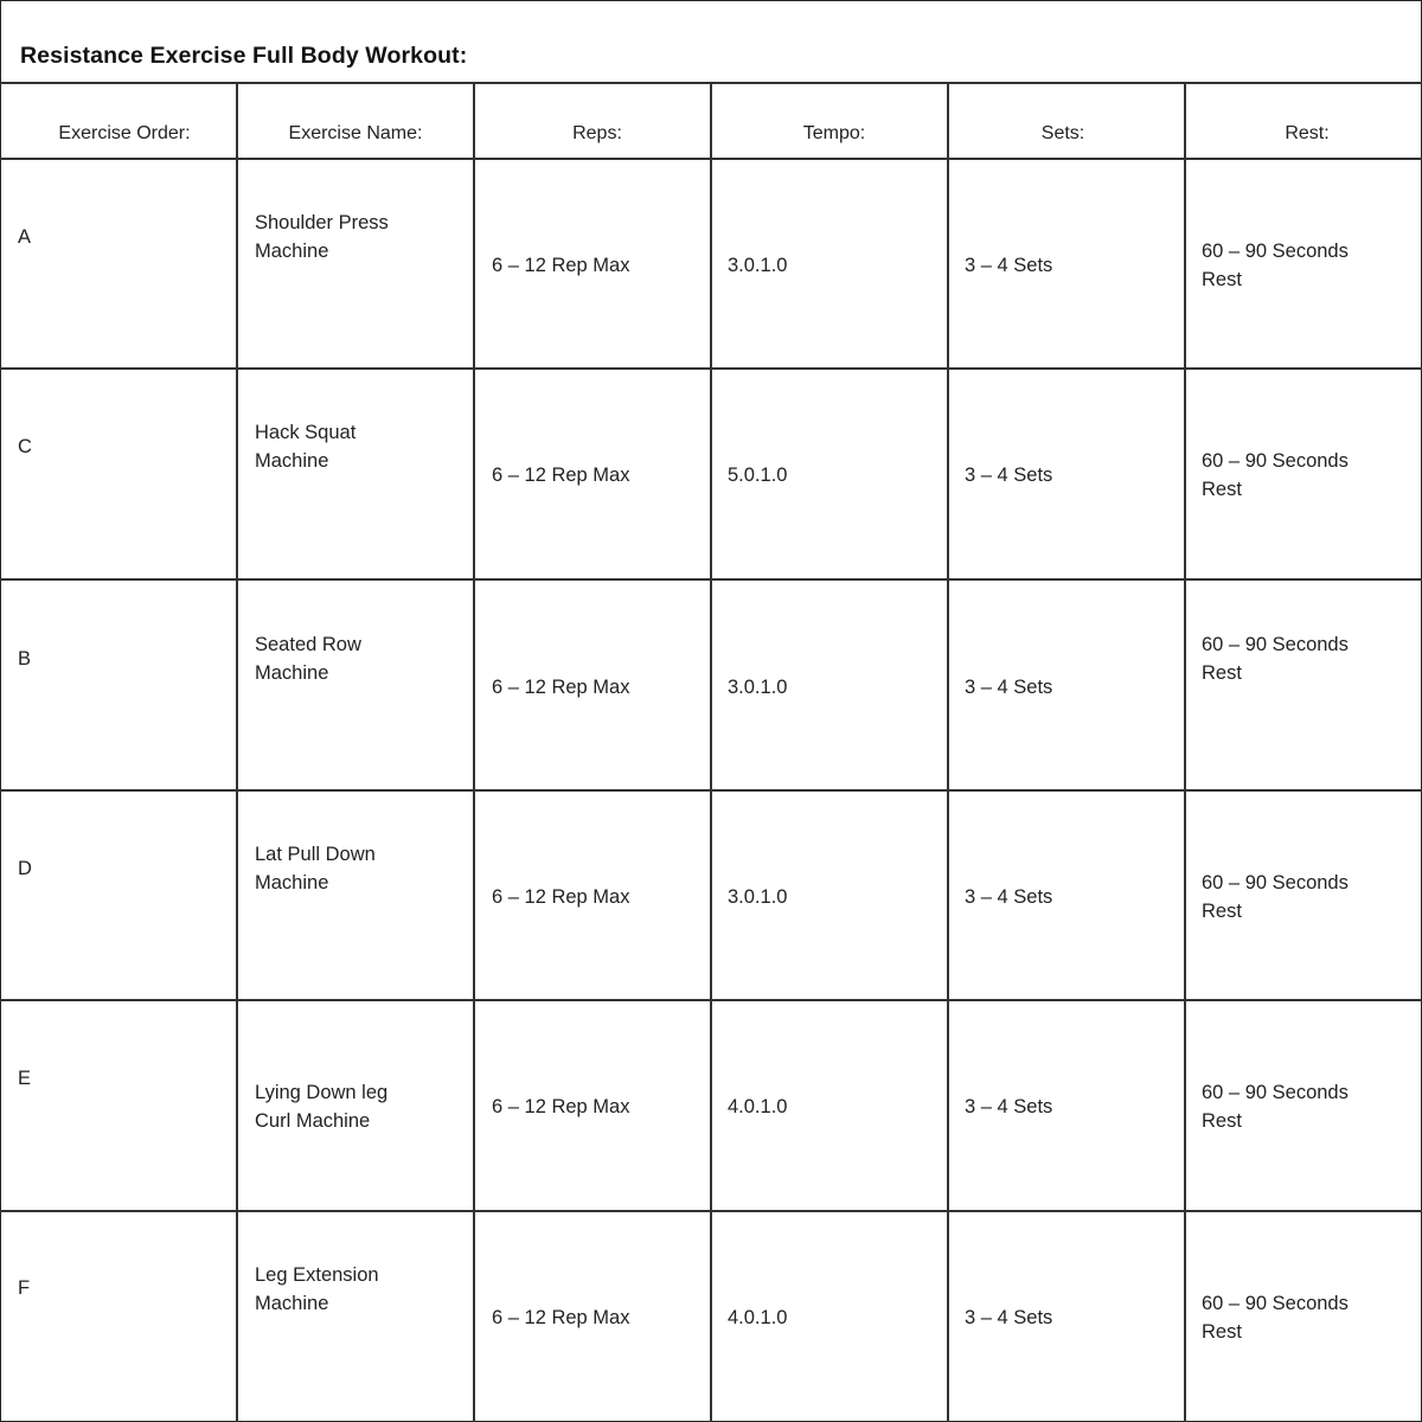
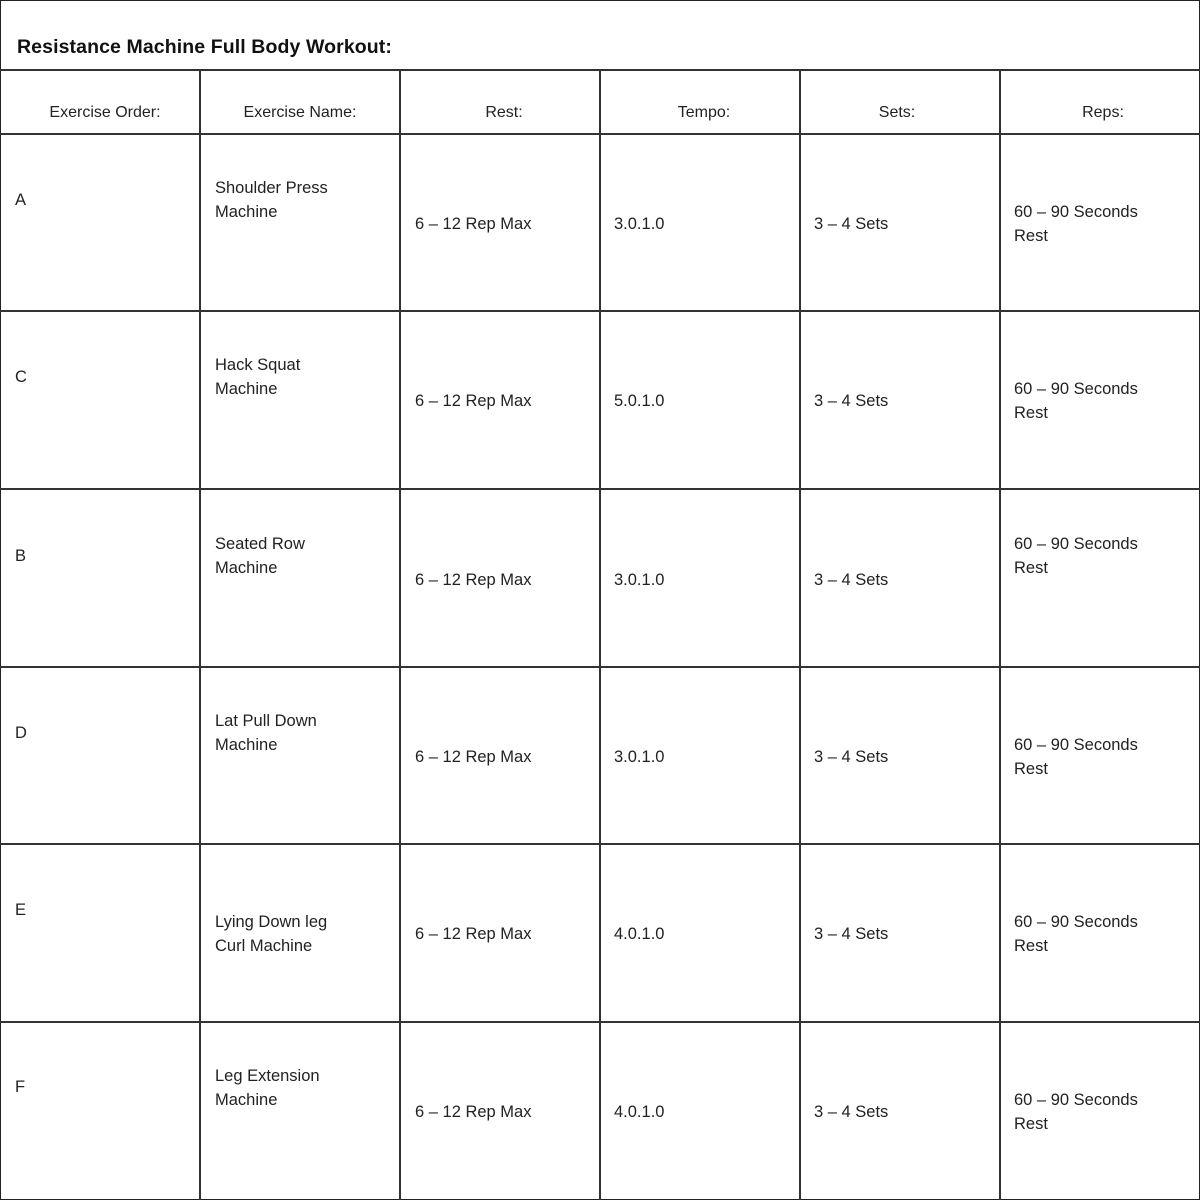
- Resistance Exercise Full Body Workout:
+ Resistance Machine Full Body Workout:
  Exercise Order:
  Exercise Name:
- Reps:
+ Rest:
  Tempo:
  Sets:
- Rest:
+ Reps:
  A
  Shoulder Press
  Machine
  6 – 12 Rep Max
  3.0.1.0
  3 – 4 Sets
  60 – 90 Seconds
  Rest
  C
  Hack Squat
  Machine
  6 – 12 Rep Max
  5.0.1.0
  3 – 4 Sets
  60 – 90 Seconds
  Rest
  B
  Seated Row
  Machine
  6 – 12 Rep Max
  3.0.1.0
  3 – 4 Sets
  60 – 90 Seconds
  Rest
  D
  Lat Pull Down
  Machine
  6 – 12 Rep Max
  3.0.1.0
  3 – 4 Sets
  60 – 90 Seconds
  Rest
  E
  Lying Down leg
  Curl Machine
  6 – 12 Rep Max
  4.0.1.0
  3 – 4 Sets
  60 – 90 Seconds
  Rest
  F
  Leg Extension
  Machine
  6 – 12 Rep Max
  4.0.1.0
  3 – 4 Sets
  60 – 90 Seconds
  Rest
